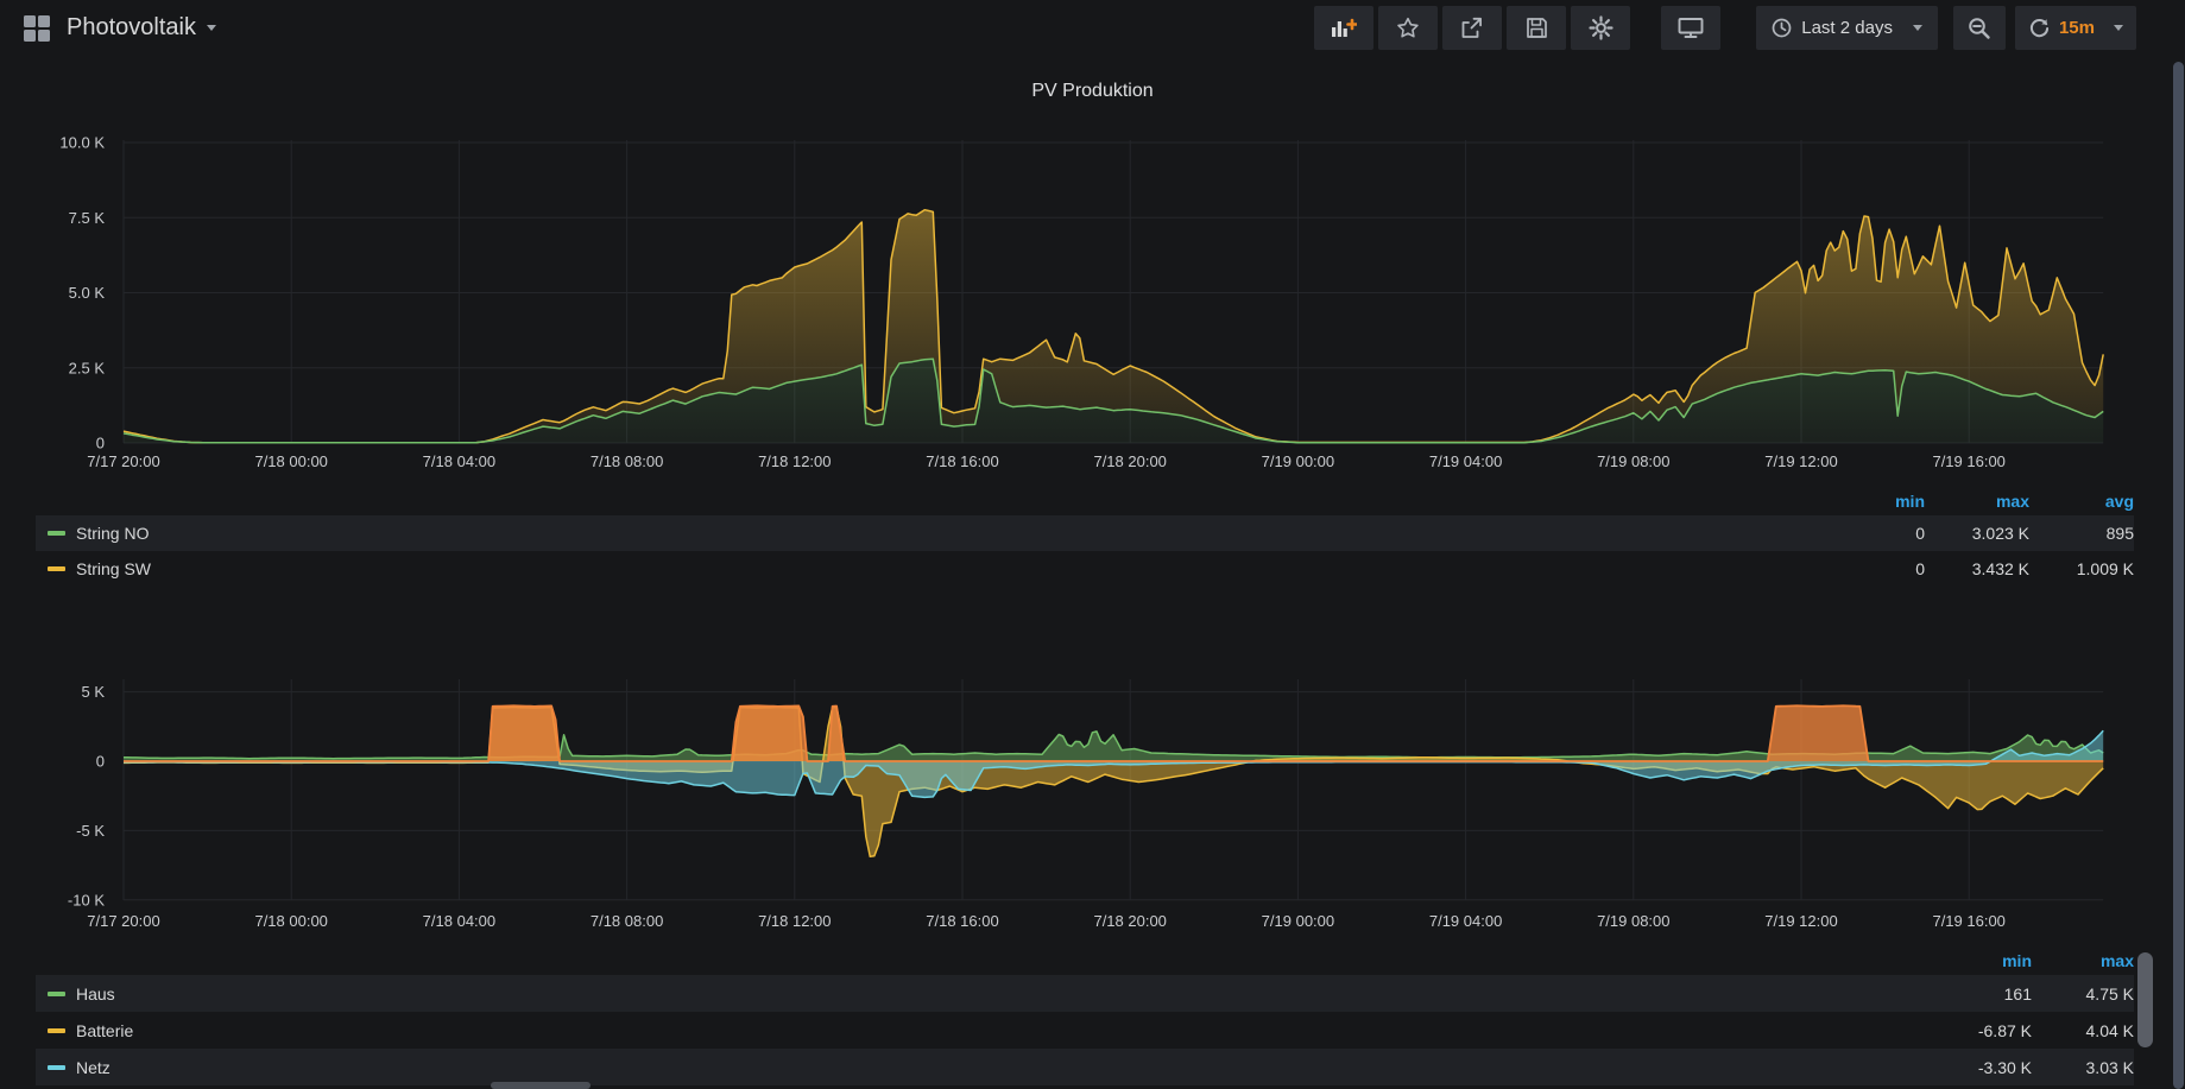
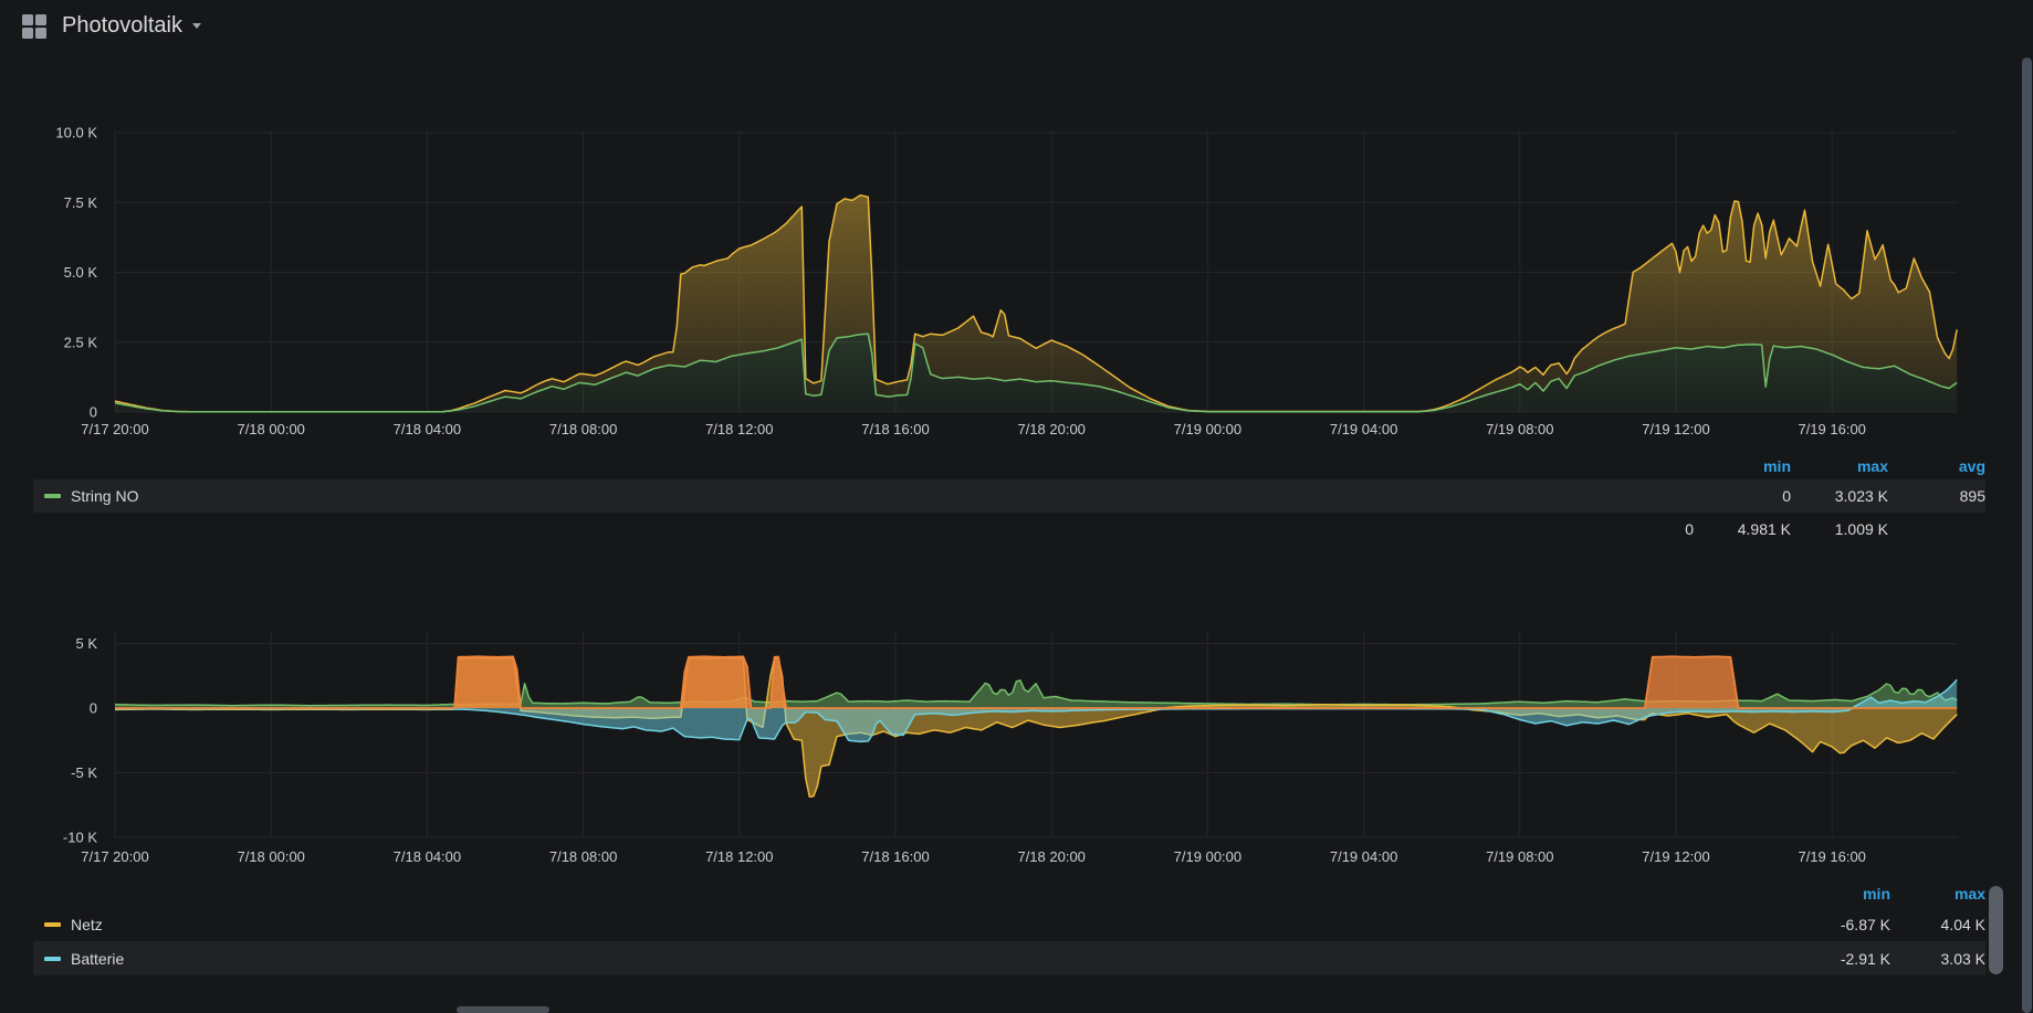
  Photovoltaik
- Last 2 days
- 15m
- PV Produktion
  10.0 K
  7.5 K
  5.0 K
  2.5 K
  0
  7/17 20:00
  7/18 00:00
  7/18 04:00
  7/18 08:00
  7/18 12:00
  7/18 16:00
  7/18 20:00
  7/19 00:00
  7/19 04:00
  7/19 08:00
  7/19 12:00
  7/19 16:00
  min
  max
  avg
  String NO
  0
  3.023 K
  895
- String SW
  0
- 3.432 K
+ 4.981 K
  1.009 K
  5 K
  0
  -5 K
  -10 K
  7/17 20:00
  7/18 00:00
  7/18 04:00
  7/18 08:00
  7/18 12:00
  7/18 16:00
  7/18 20:00
  7/19 00:00
  7/19 04:00
  7/19 08:00
  7/19 12:00
  7/19 16:00
  min
  max
- Haus
- 161
- 4.75 K
- Batterie
+ Netz
  -6.87 K
  4.04 K
- Netz
+ Batterie
- -3.30 K
+ -2.91 K
  3.03 K
